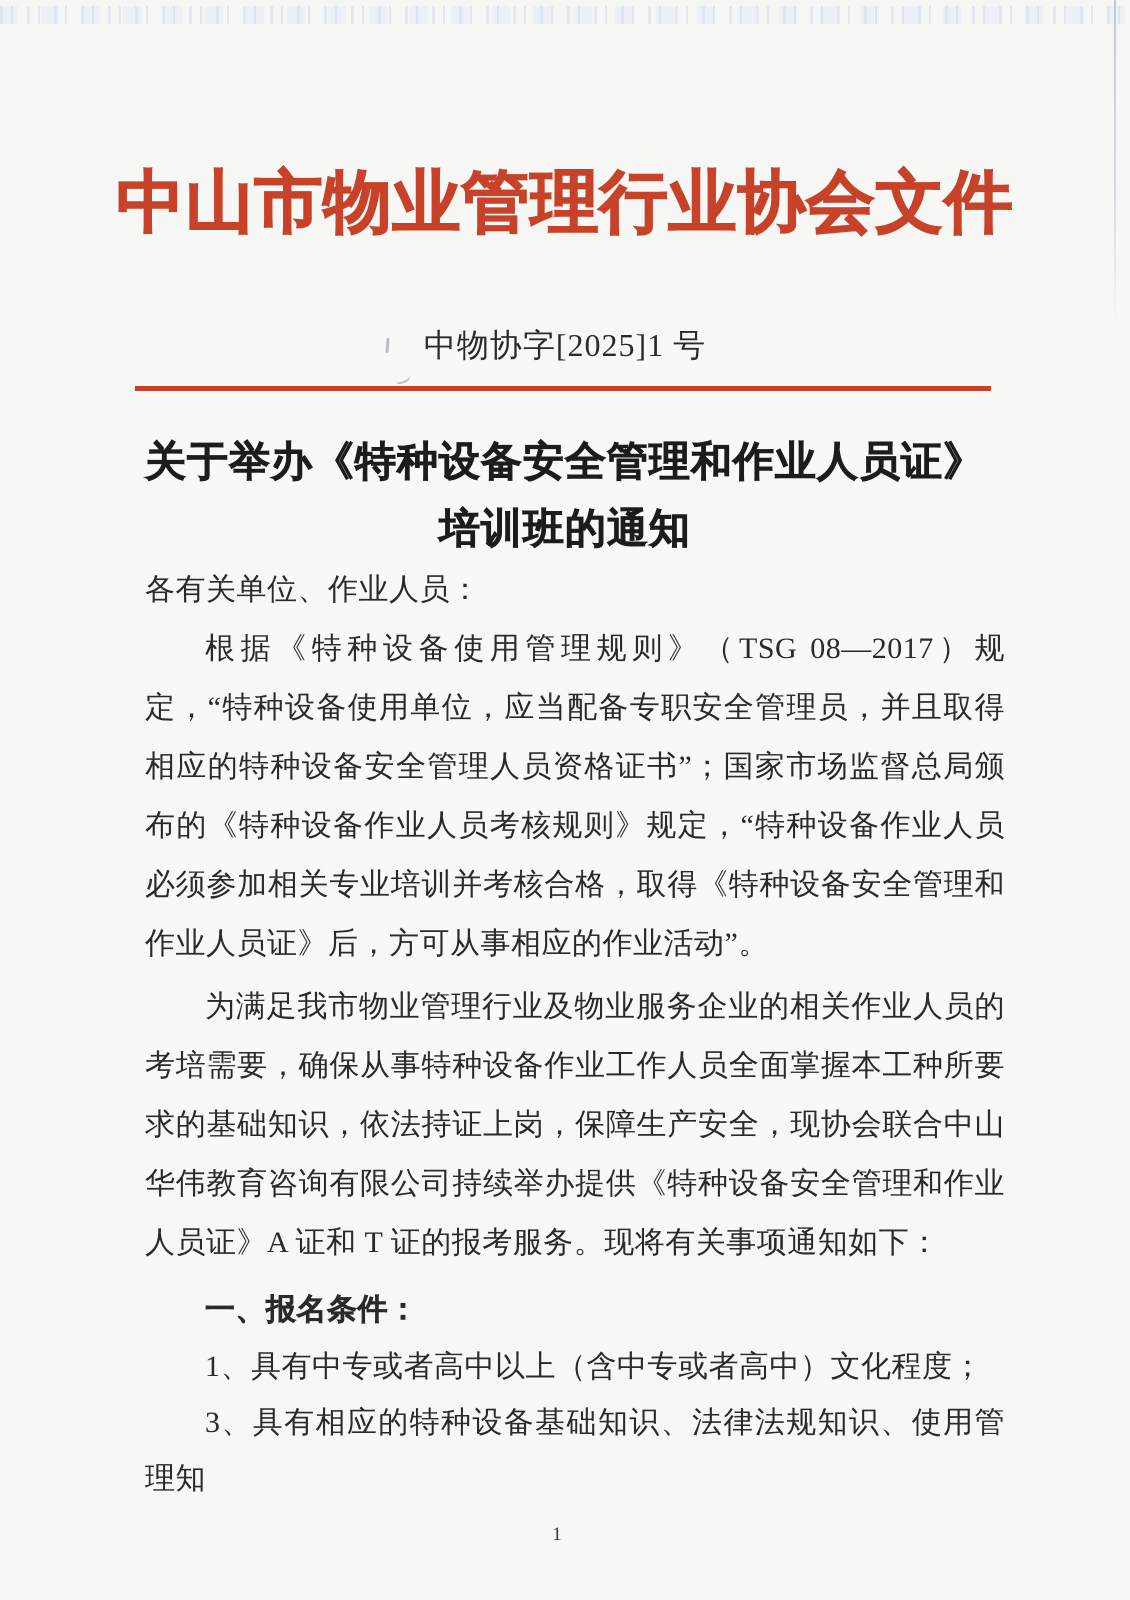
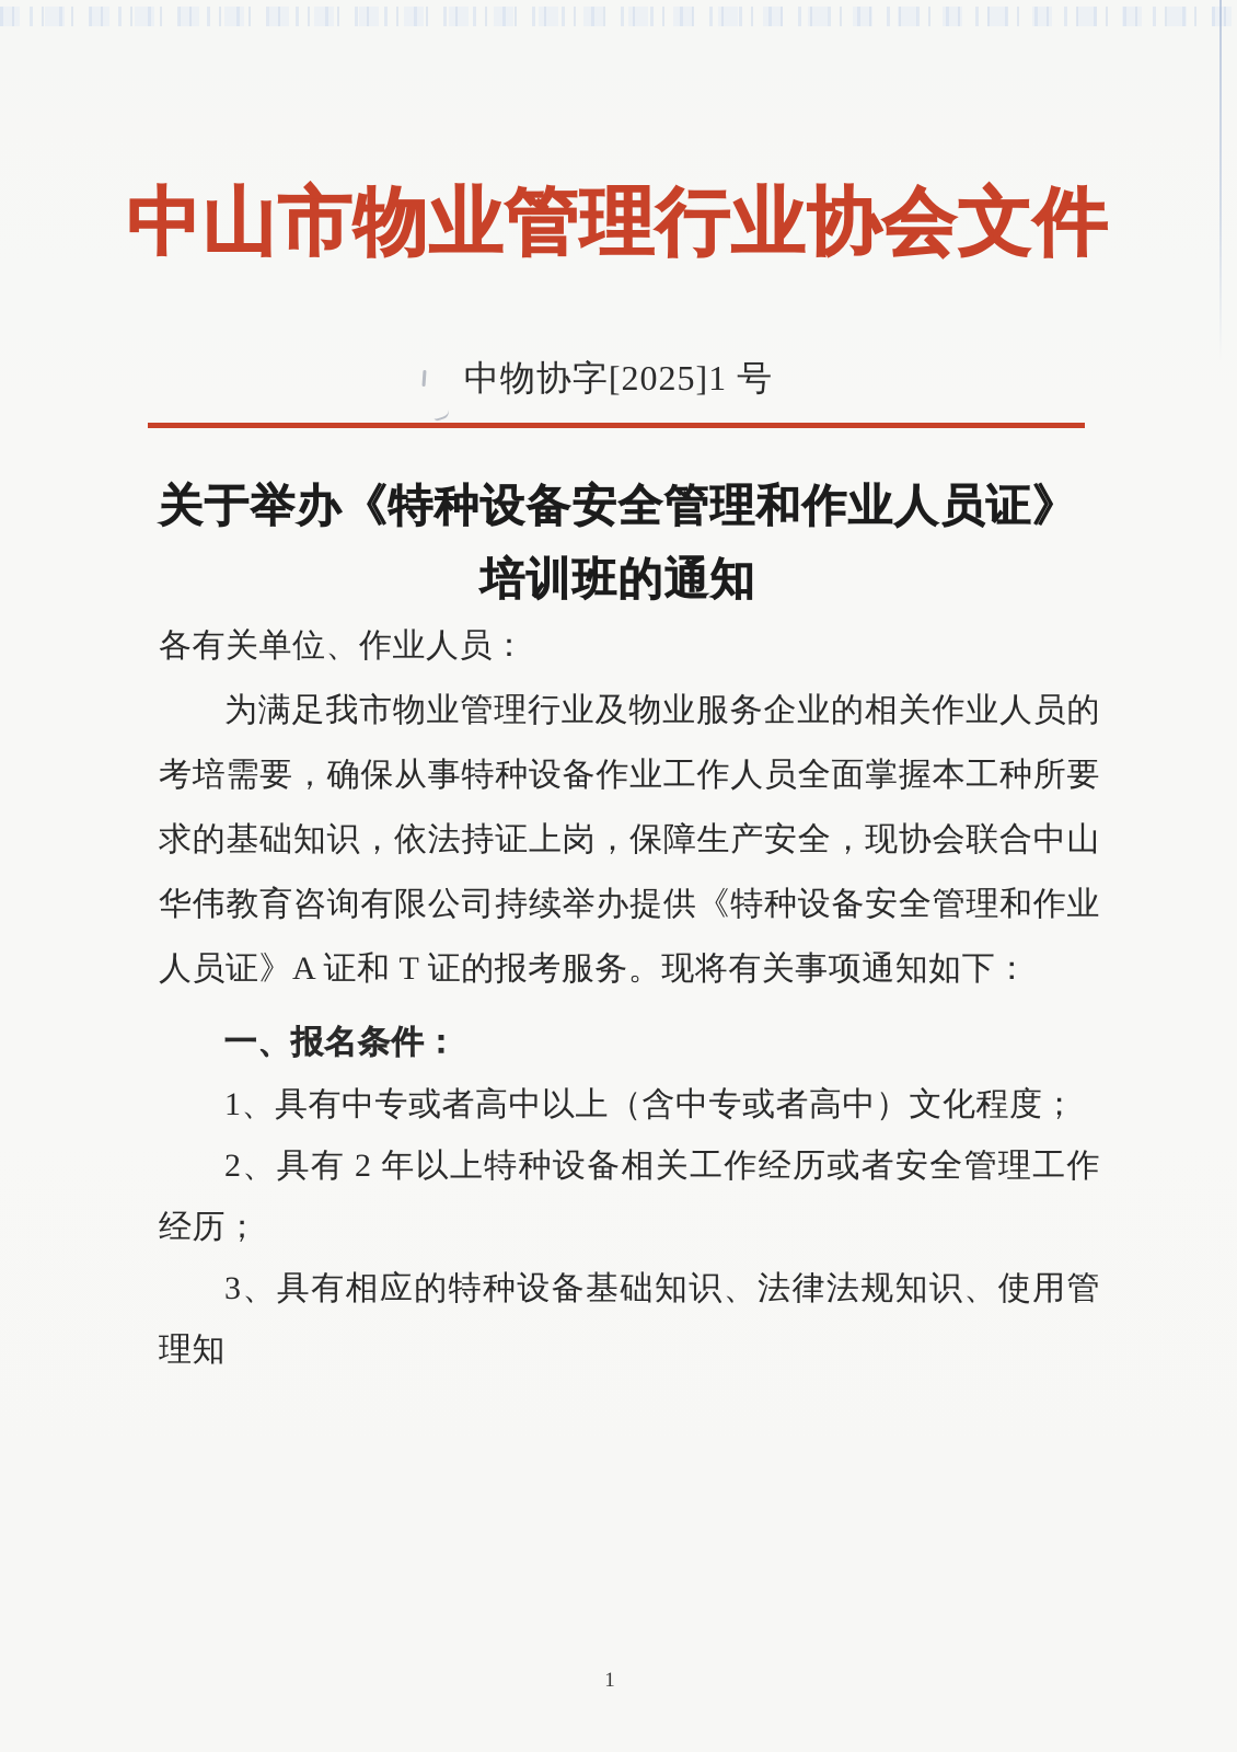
  中山市物业管理行业协会文件
  中物协字[2025]1 号
  关于举办《特种设备安全管理和作业人员证》
  培训班的通知
  各有关单位、作业人员：
- 根据《特种设备使用管理规则》（TSG 08—2017）规定，“特种设备使用单位，应当配备专职安全管理员，并且取得相应的特种设备安全管理人员资格证书”；国家市场监督总局颁布的《特种设备作业人员考核规则》规定，“特种设备作业人员必须参加相关专业培训并考核合格，取得《特种设备安全管理和作业人员证》后，方可从事相应的作业活动”。
  为满足我市物业管理行业及物业服务企业的相关作业人员的考培需要，确保从事特种设备作业工作人员全面掌握本工种所要求的基础知识，依法持证上岗，保障生产安全，现协会联合中山华伟教育咨询有限公司持续举办提供《特种设备安全管理和作业人员证》A 证和 T 证的报考服务。现将有关事项通知如下：
  一、报名条件：
  1、具有中专或者高中以上（含中专或者高中）文化程度；
+ 2、具有 2 年以上特种设备相关工作经历或者安全管理工作经历；
  3、具有相应的特种设备基础知识、法律法规知识、使用管理知
  1
